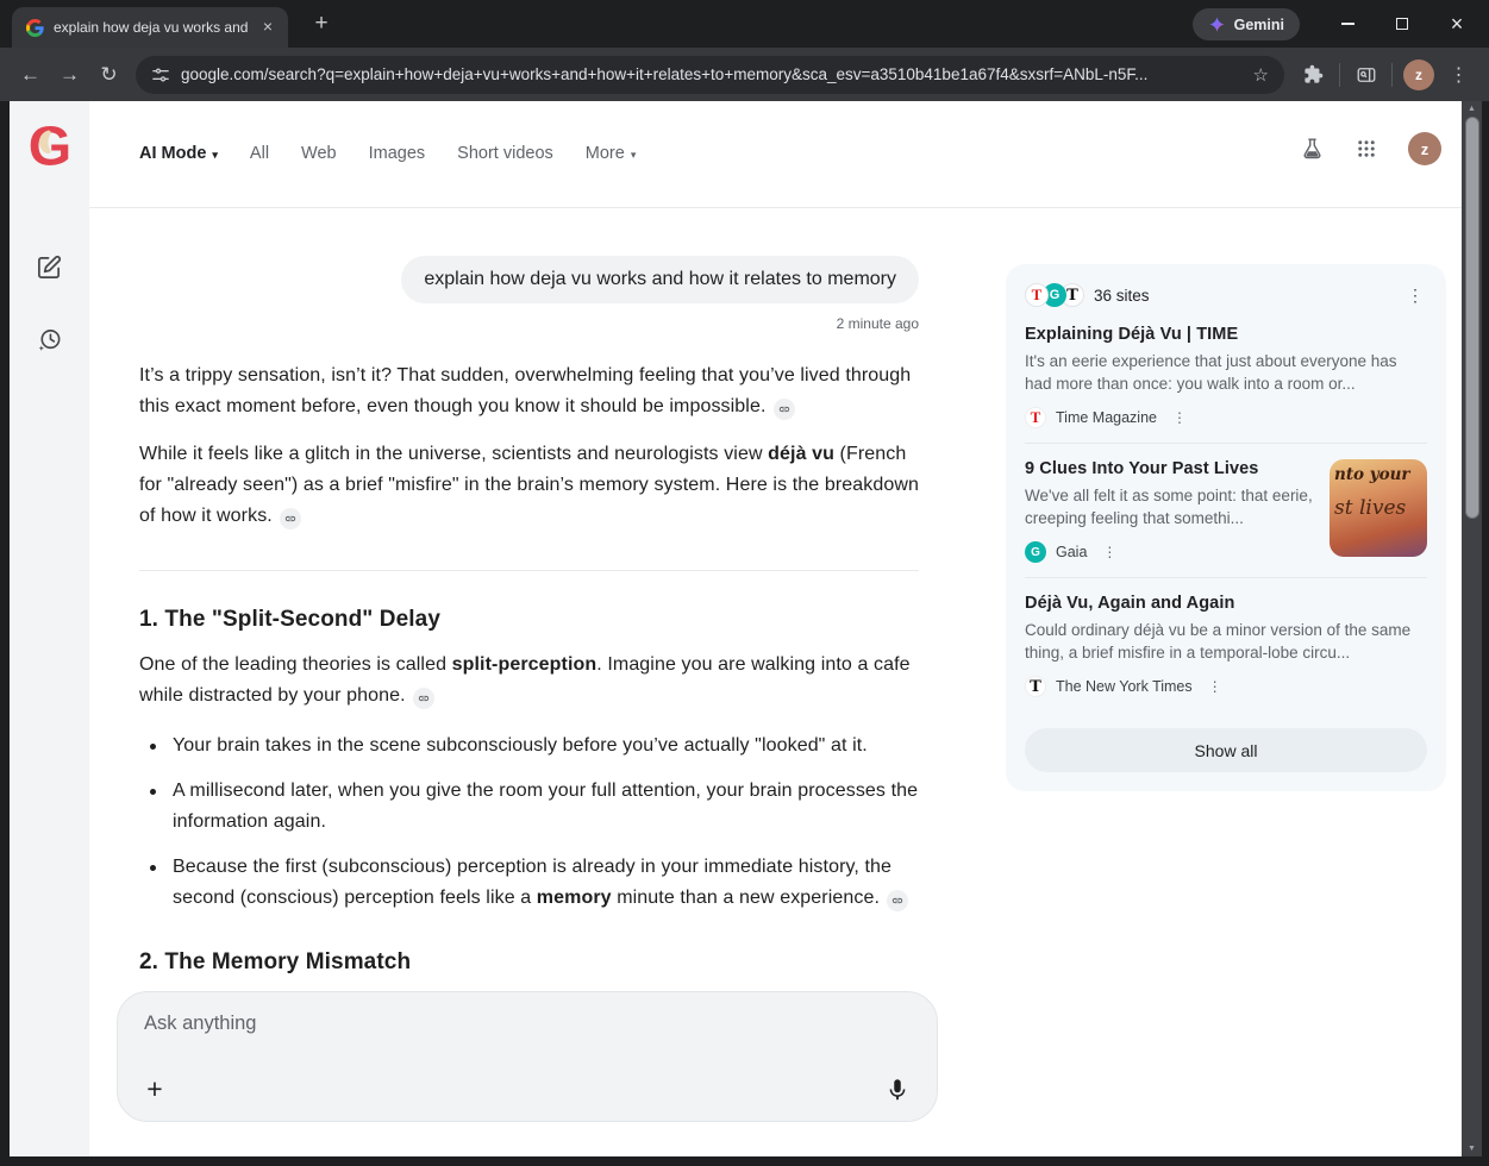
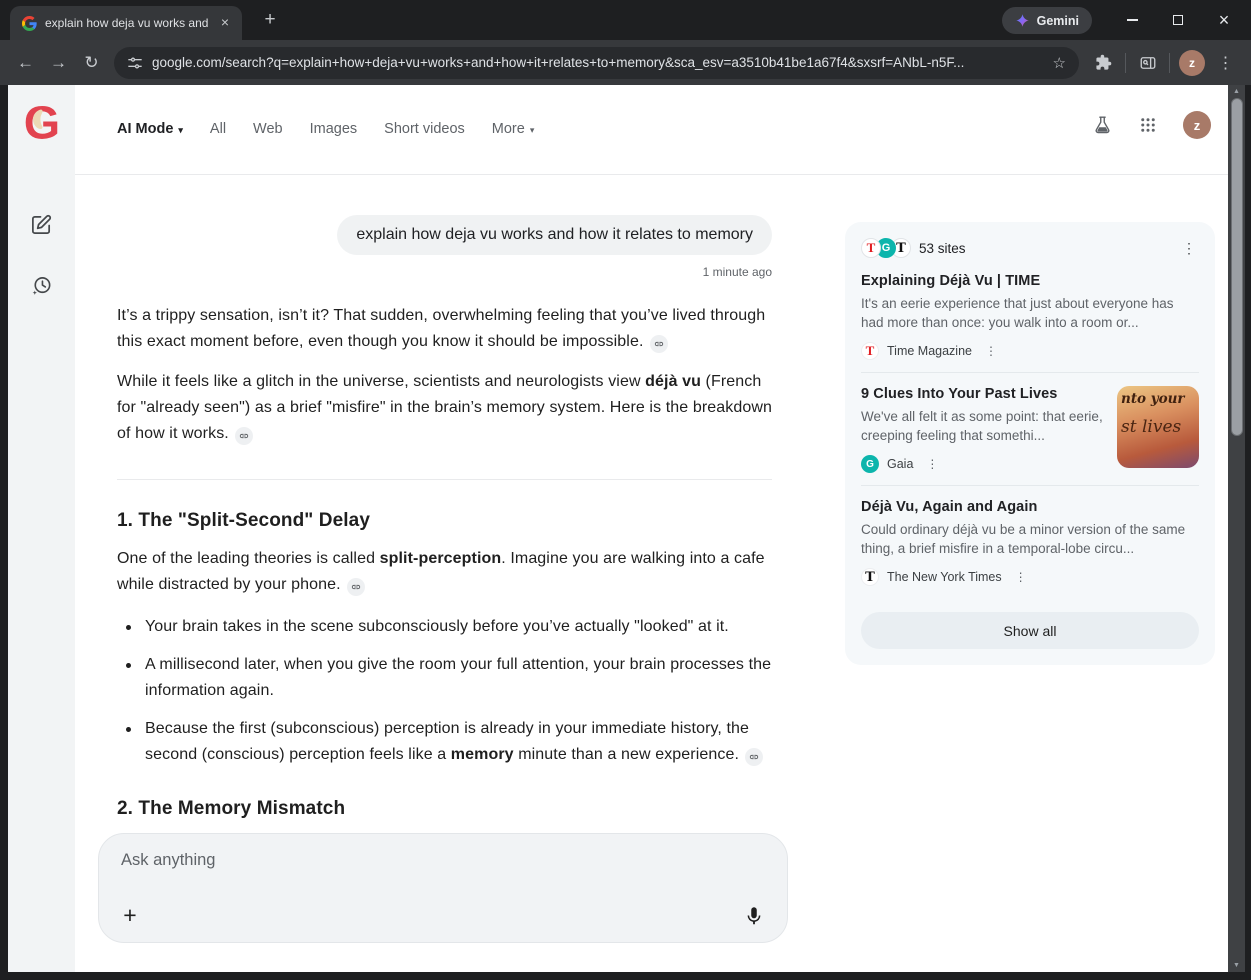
  explain how deja vu works and
  ×
  +
  Gemini
  ×
  ←
  →
  ↻
  google.com/search?q=explain+how+deja+vu+works+and+how+it+relates+to+memory&sca_esv=a3510b41be1a67f4&sxsrf=ANbL-n5F...
  ☆
  z
  ⋮
  G
  AI Mode
  ▾
  All
  Web
  Images
  Short videos
  More
  ▾
  z
  explain how deja vu works and how it relates to memory
- 2 minute ago
+ 1 minute ago
  It’s a trippy sensation, isn’t it? That sudden, overwhelming feeling that you’ve lived through this exact moment before, even though you know it should be impossible.
  While it feels like a glitch in the universe, scientists and neurologists view déjà vu (French for "already seen") as a brief "misfire" in the brain’s memory system. Here is the breakdown of how it works.
  1. The "Split-Second" Delay
  One of the leading theories is called split-perception. Imagine you are walking into a cafe while distracted by your phone.
  Your brain takes in the scene subconsciously before you’ve actually "looked" at it.
  A millisecond later, when you give the room your full attention, your brain processes the information again.
  Because the first (subconscious) perception is already in your immediate history, the second (conscious) perception feels like a memory minute than a new experience.
  2. The Memory Mismatch
  T
  G
  T
- 36 sites
+ 53 sites
  ⋮
  Explaining Déjà Vu | TIME
  It's an eerie experience that just about everyone has had more than once: you walk into a room or...
  T
  Time Magazine
  ⋮
  9 Clues Into Your Past Lives
  We've all felt it as some point: that eerie, creeping feeling that somethi...
  G
  Gaia
  ⋮
  nto your
  st lives
  Déjà Vu, Again and Again
  Could ordinary déjà vu be a minor version of the same thing, a brief misfire in a temporal-lobe circu...
  T
  The New York Times
  ⋮
  Show all
  Ask anything
  +
